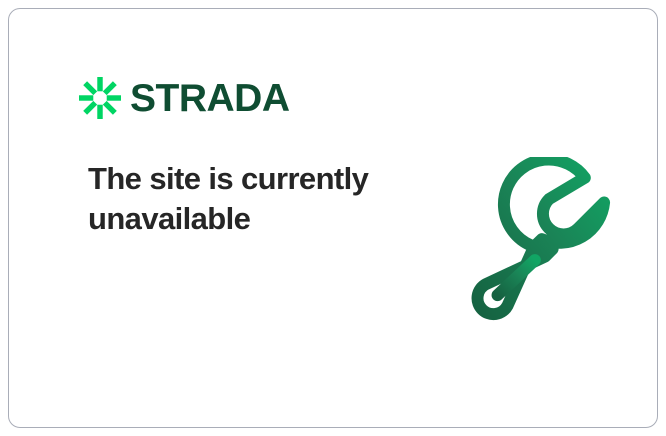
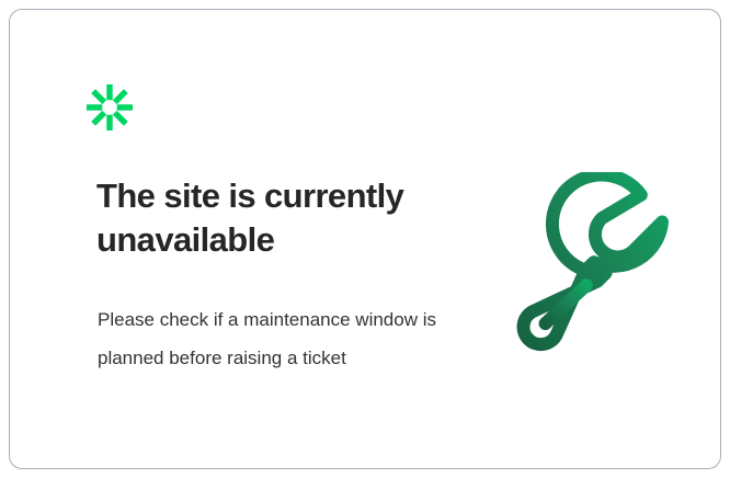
- STRADA
  The site is currently unavailable
+ Please check if a maintenance window is planned before raising a ticket
